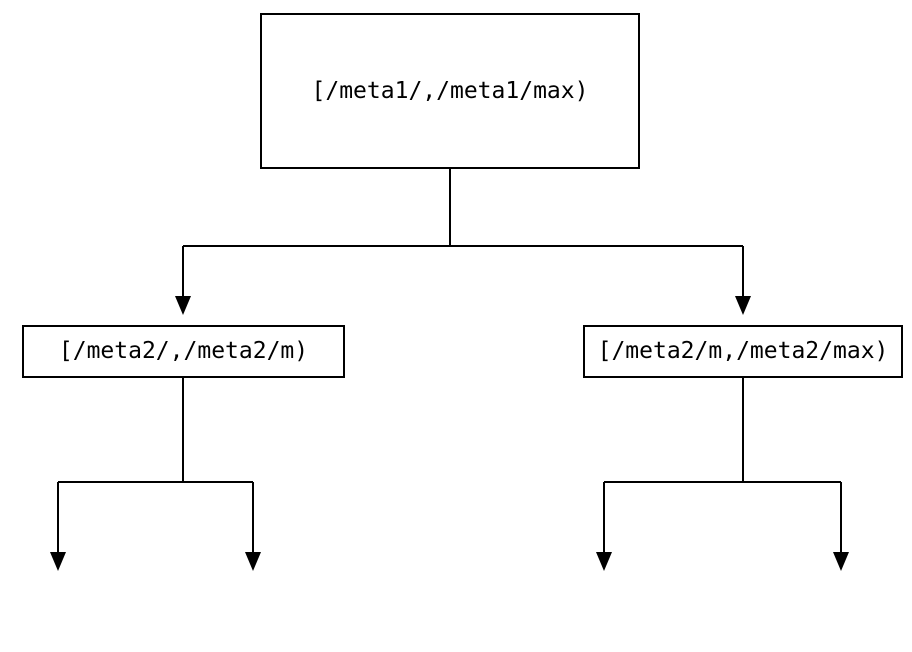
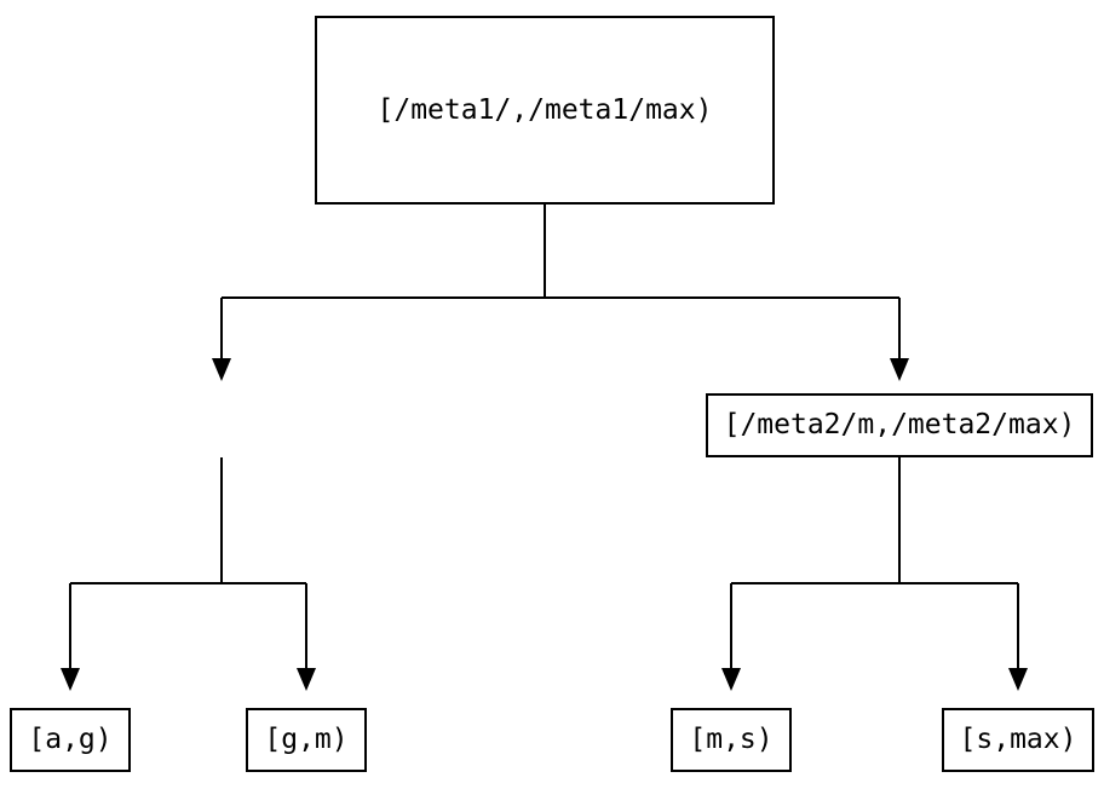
  [/meta1/,/meta1/max)
- [/meta2/,/meta2/m)
  [/meta2/m,/meta2/max)
+ [a,g)
+ [g,m)
+ [m,s)
+ [s,max)
